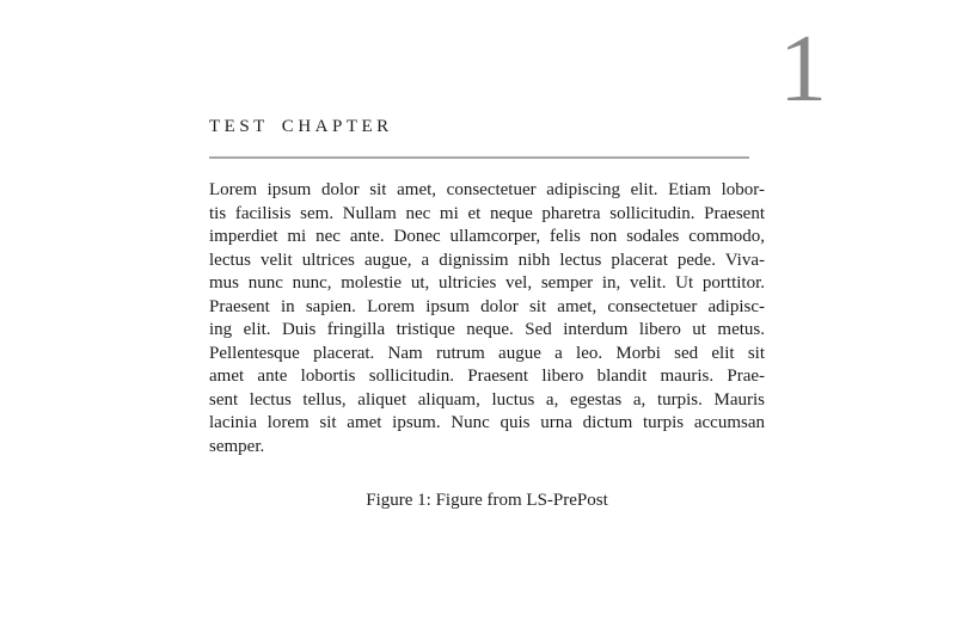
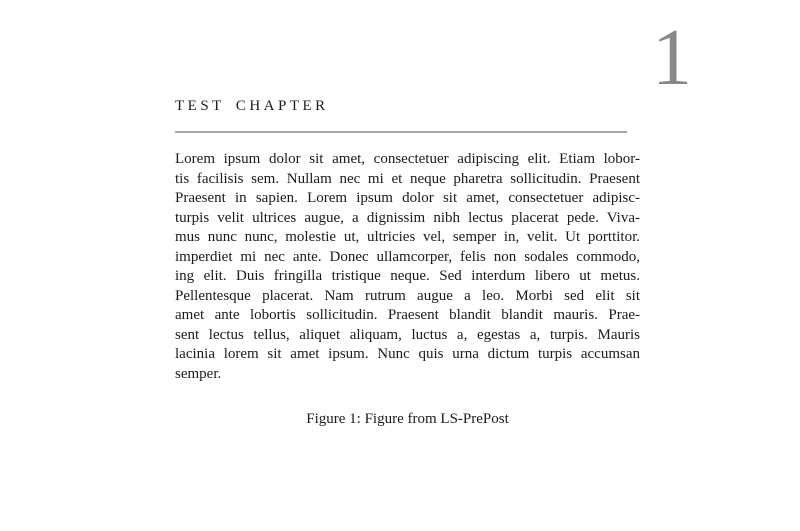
  1
  TEST CHAPTER
  Lorem ipsum dolor sit amet, consectetuer adipiscing elit. Etiam lobor-
  tis facilisis sem. Nullam nec mi et neque pharetra sollicitudin. Praesent
- imperdiet mi nec ante. Donec ullamcorper, felis non sodales commodo,
+ Praesent in sapien. Lorem ipsum dolor sit amet, consectetuer adipisc-
- lectus velit ultrices augue, a dignissim nibh lectus placerat pede. Viva-
+ turpis velit ultrices augue, a dignissim nibh lectus placerat pede. Viva-
  mus nunc nunc, molestie ut, ultricies vel, semper in, velit. Ut porttitor.
- Praesent in sapien. Lorem ipsum dolor sit amet, consectetuer adipisc-
+ imperdiet mi nec ante. Donec ullamcorper, felis non sodales commodo,
  ing elit. Duis fringilla tristique neque. Sed interdum libero ut metus.
  Pellentesque placerat. Nam rutrum augue a leo. Morbi sed elit sit
- amet ante lobortis sollicitudin. Praesent libero blandit mauris. Prae-
+ amet ante lobortis sollicitudin. Praesent blandit blandit mauris. Prae-
  sent lectus tellus, aliquet aliquam, luctus a, egestas a, turpis. Mauris
  lacinia lorem sit amet ipsum. Nunc quis urna dictum turpis accumsan
  semper.
  Figure 1: Figure from LS-PrePost
